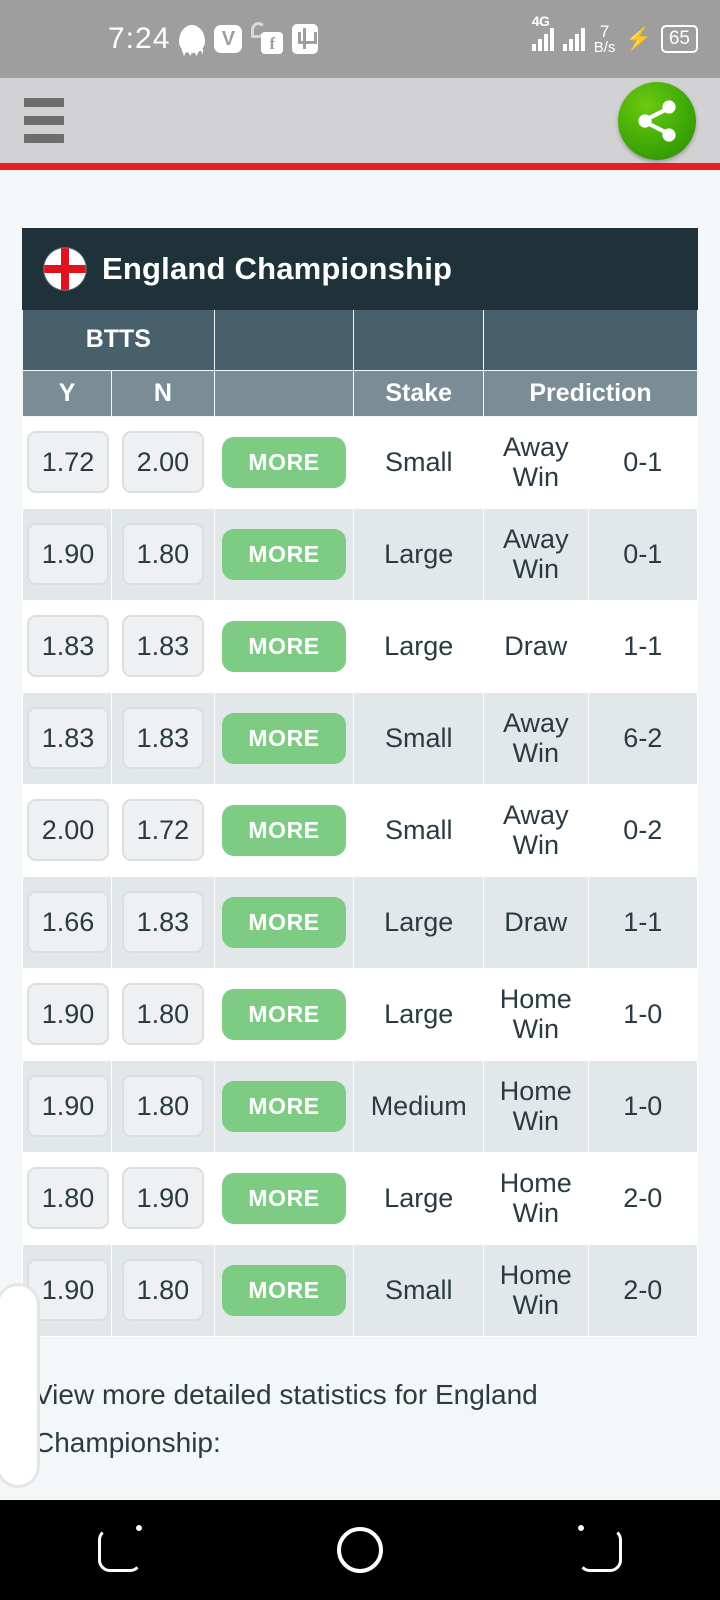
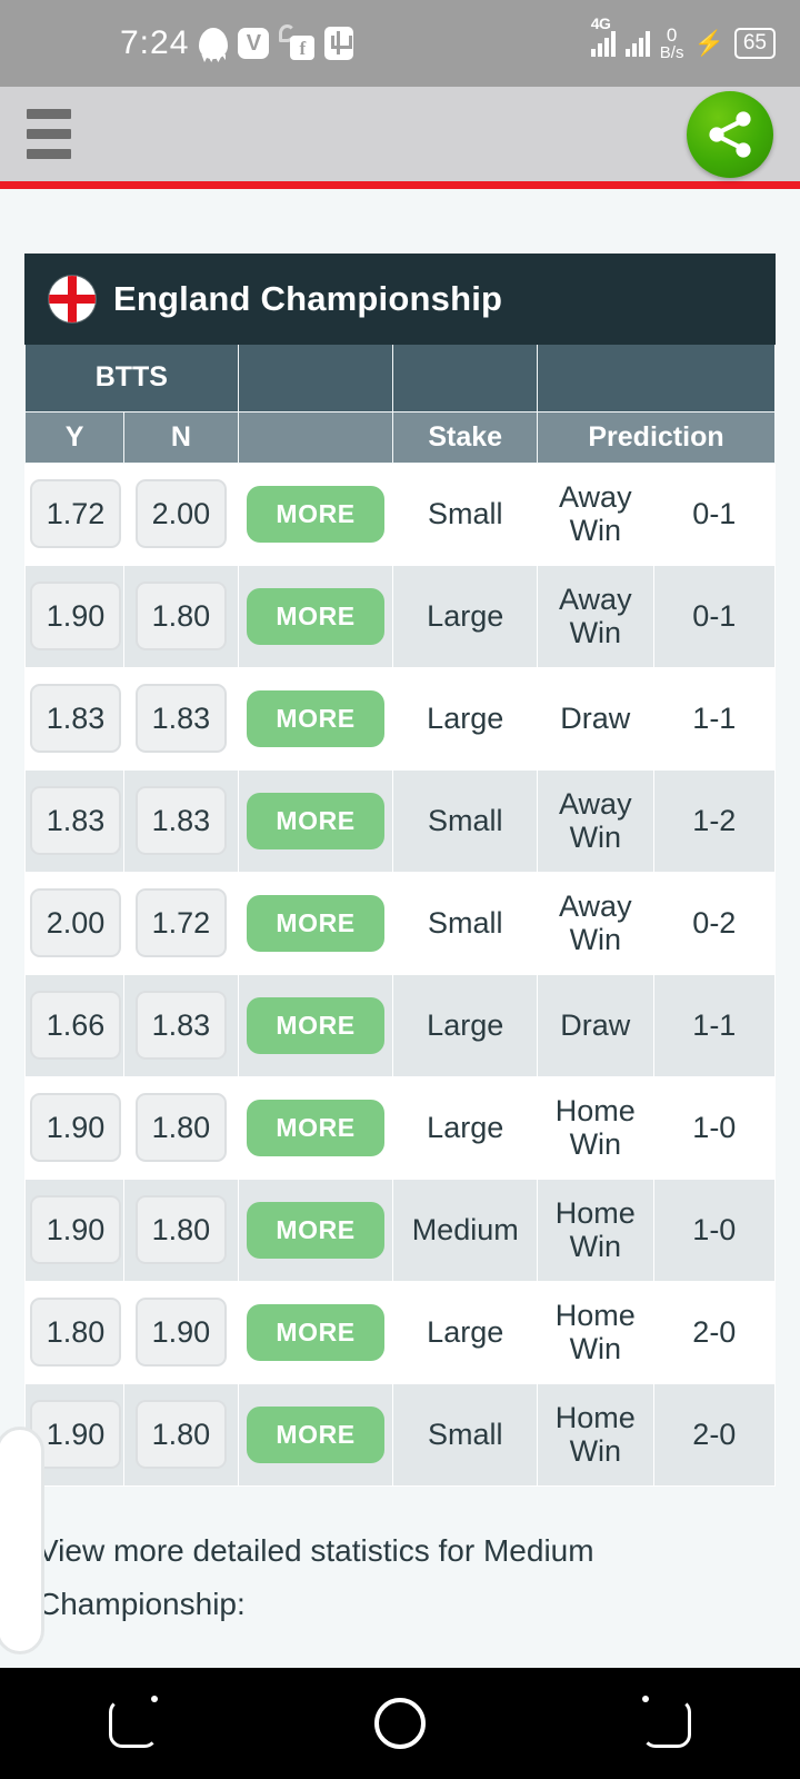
  7:24
  V
  f
  4G
- 7
+ 0
  B/s
  ⚡
  65
  England Championship
  BTTS
  Y	N		Stake	Prediction
  1.72	2.00	MORE	Small	AwayWin	0-1
  1.90	1.80	MORE	Large	AwayWin	0-1
  1.83	1.83	MORE	Large	Draw	1-1
- 1.83	1.83	MORE	Small	AwayWin	6-2
+ 1.83	1.83	MORE	Small	AwayWin	1-2
  2.00	1.72	MORE	Small	AwayWin	0-2
  1.66	1.83	MORE	Large	Draw	1-1
  1.90	1.80	MORE	Large	HomeWin	1-0
  1.90	1.80	MORE	Medium	HomeWin	1-0
  1.80	1.90	MORE	Large	HomeWin	2-0
  1.90	1.80	MORE	Small	HomeWin	2-0
- View more detailed statistics for England Championship:
+ View more detailed statistics for Medium Championship:
